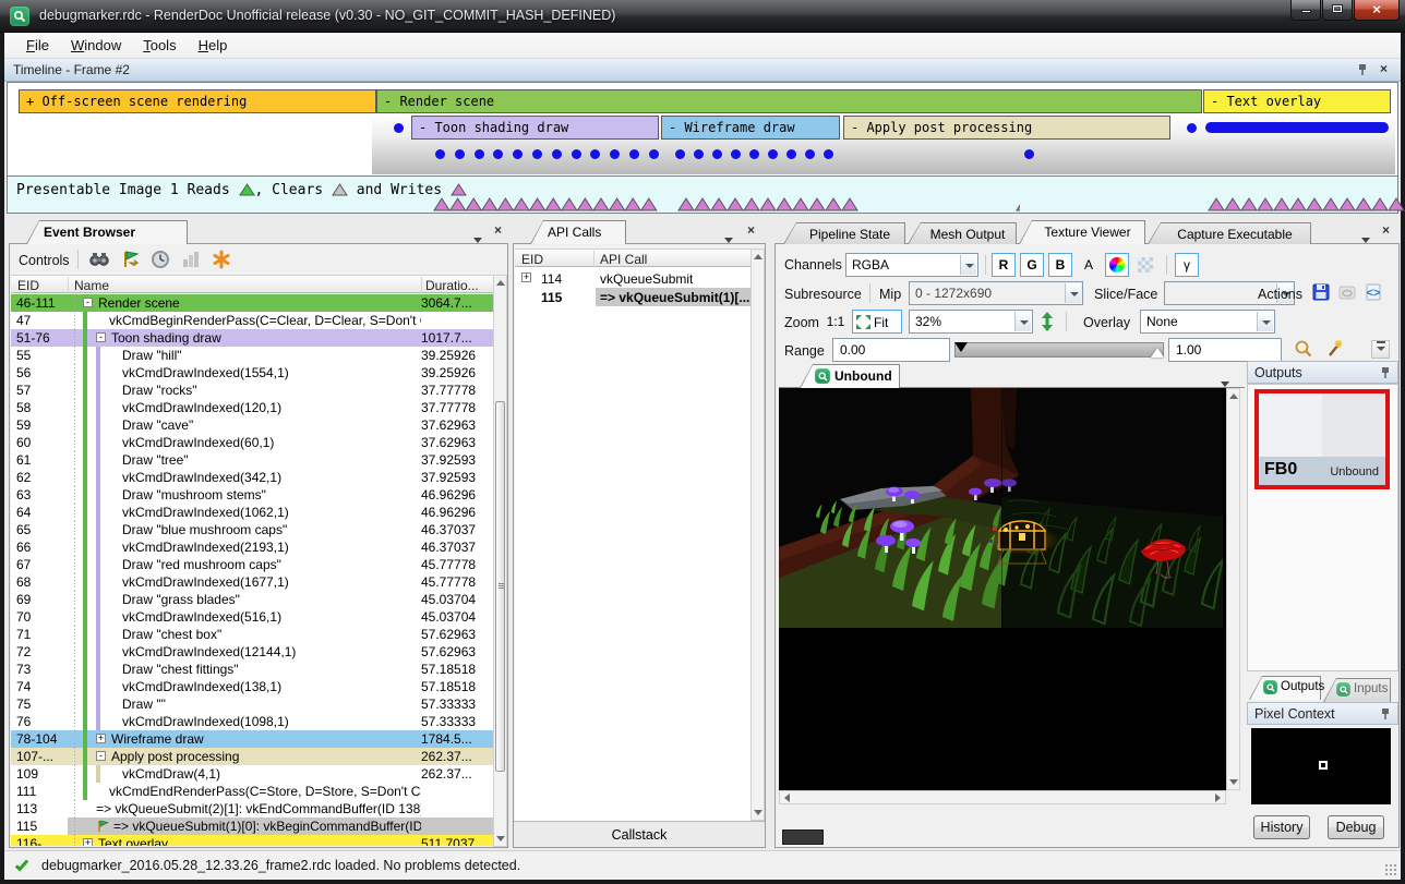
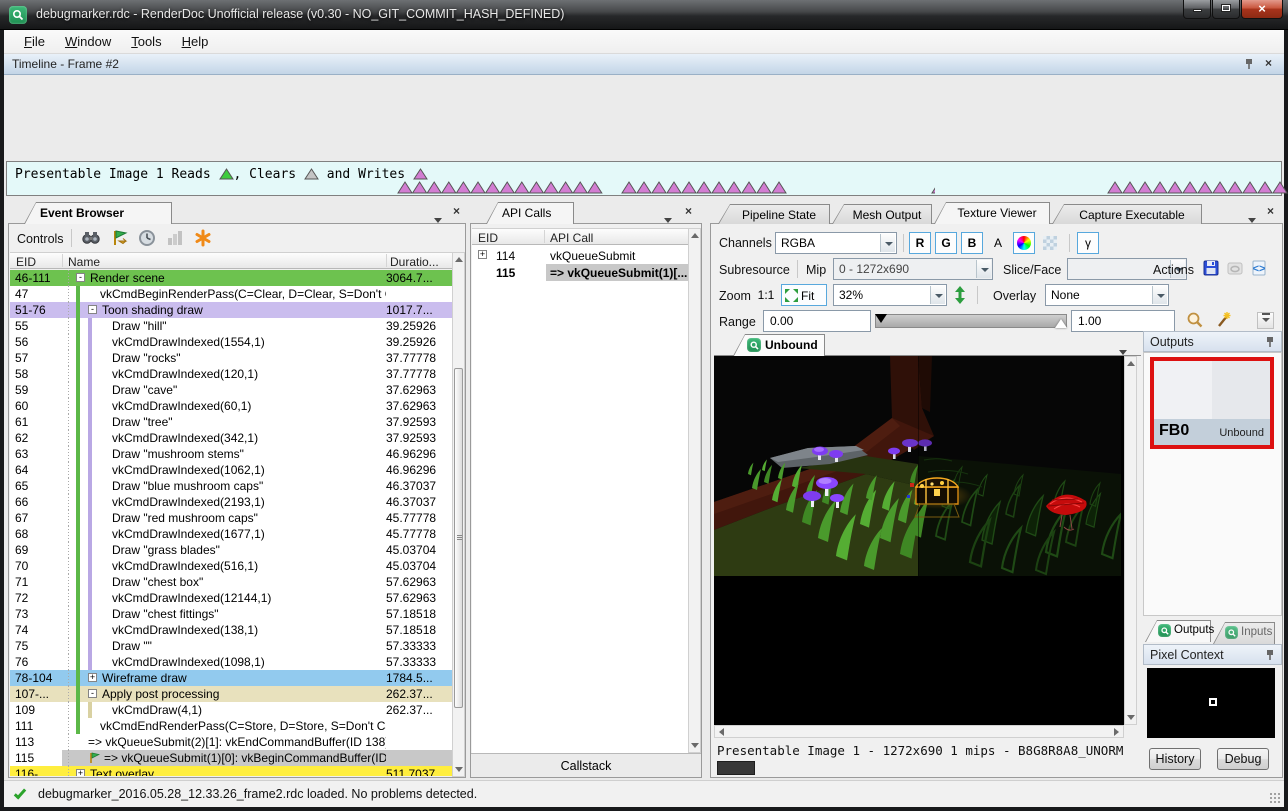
  debugmarker.rdc - RenderDoc Unofficial release (v0.30 - NO_GIT_COMMIT_HASH_DEFINED)
  ×
  File Window Tools Help
  Timeline - Frame #2
  ×
- + Off-screen scene rendering
- - Render scene
- - Text overlay
- - Toon shading draw
- - Wireframe draw
- - Apply post processing
  Presentable Image 1 Reads , Clears and Writes
  Event Browser
  ×
  Controls
  EID
  Name
  Duratio...
  46-111
  -
  Render scene
  3064.7...
  47
  vkCmdBeginRenderPass(C=Clear, D=Clear, S=Don't
  51-76
  -
  Toon shading draw
  1017.7...
  55
  Draw "hill"
  39.25926
  56
  vkCmdDrawIndexed(1554,1)
  39.25926
  57
  Draw "rocks"
  37.77778
  58
  vkCmdDrawIndexed(120,1)
  37.77778
  59
  Draw "cave"
  37.62963
  60
  vkCmdDrawIndexed(60,1)
  37.62963
  61
  Draw "tree"
  37.92593
  62
  vkCmdDrawIndexed(342,1)
  37.92593
  63
  Draw "mushroom stems"
  46.96296
  64
  vkCmdDrawIndexed(1062,1)
  46.96296
  65
  Draw "blue mushroom caps"
  46.37037
  66
  vkCmdDrawIndexed(2193,1)
  46.37037
  67
  Draw "red mushroom caps"
  45.77778
  68
  vkCmdDrawIndexed(1677,1)
  45.77778
  69
  Draw "grass blades"
  45.03704
  70
  vkCmdDrawIndexed(516,1)
  45.03704
  71
  Draw "chest box"
  57.62963
  72
  vkCmdDrawIndexed(12144,1)
  57.62963
  73
  Draw "chest fittings"
  57.18518
  74
  vkCmdDrawIndexed(138,1)
  57.18518
  75
  Draw ""
  57.33333
  76
  vkCmdDrawIndexed(1098,1)
  57.33333
  78-104
  +
  Wireframe draw
  1784.5...
  107-...
  -
  Apply post processing
  262.37...
  109
  vkCmdDraw(4,1)
  262.37...
  111
  vkCmdEndRenderPass(C=Store, D=Store, S=Don't C
  113
  => vkQueueSubmit(2)[1]: vkEndCommandBuffer(ID 138
  115
  => vkQueueSubmit(1)[0]: vkBeginCommandBuffer(ID
  116-...
  +
  Text overlay
  511.7037
  API Calls
  ×
  EID
  API Call
  +
  114
  vkQueueSubmit
  115
  => vkQueueSubmit(1)[...
  Callstack
  Pipeline State
  Mesh Output
  Texture Viewer
  Capture Executable
  ×
  Channels
  RGBA
  R
  G
  B
  A
  γ
  Subresource
  Mip
  0 - 1272x690
  Slice/Face
  Actions
  <>
  Zoom
  1:1
  Fit
  32%
  Overlay
  None
  Range
  0.00
  1.00
  Unbound
+ Presentable Image 1 - 1272x690 1 mips - B8G8R8A8_UNORM
  Outputs
  FB0
  Unbound
  Outputs
  Inputs
  Pixel Context
  History
  Debug
  debugmarker_2016.05.28_12.33.26_frame2.rdc loaded. No problems detected.
